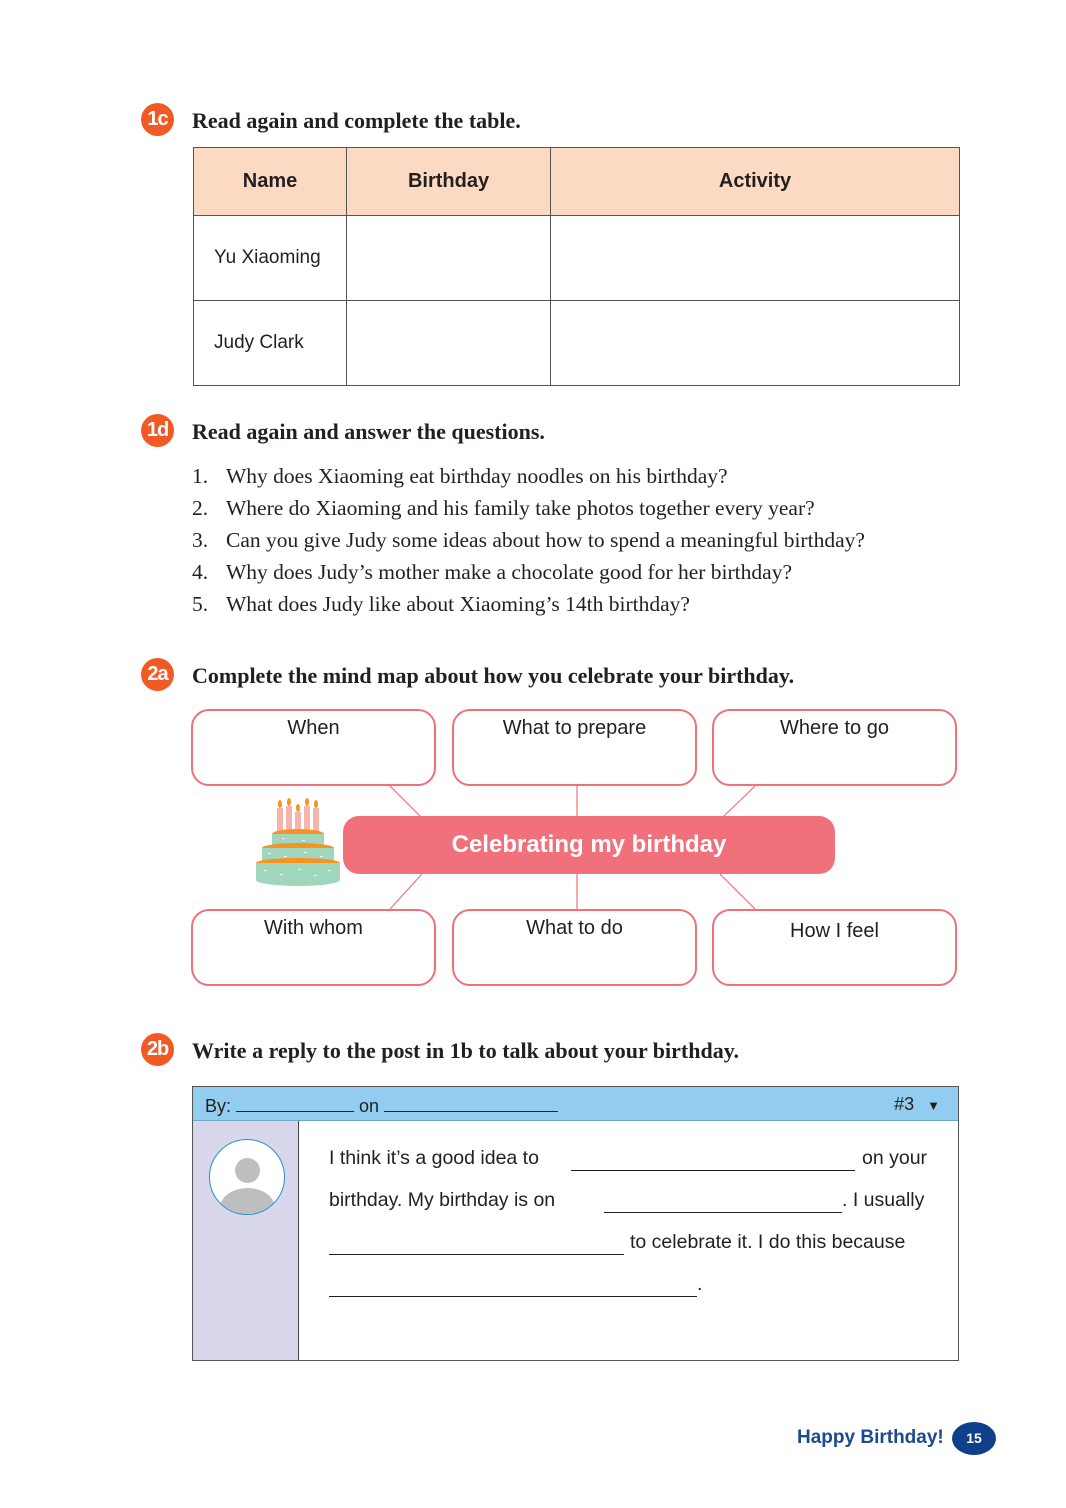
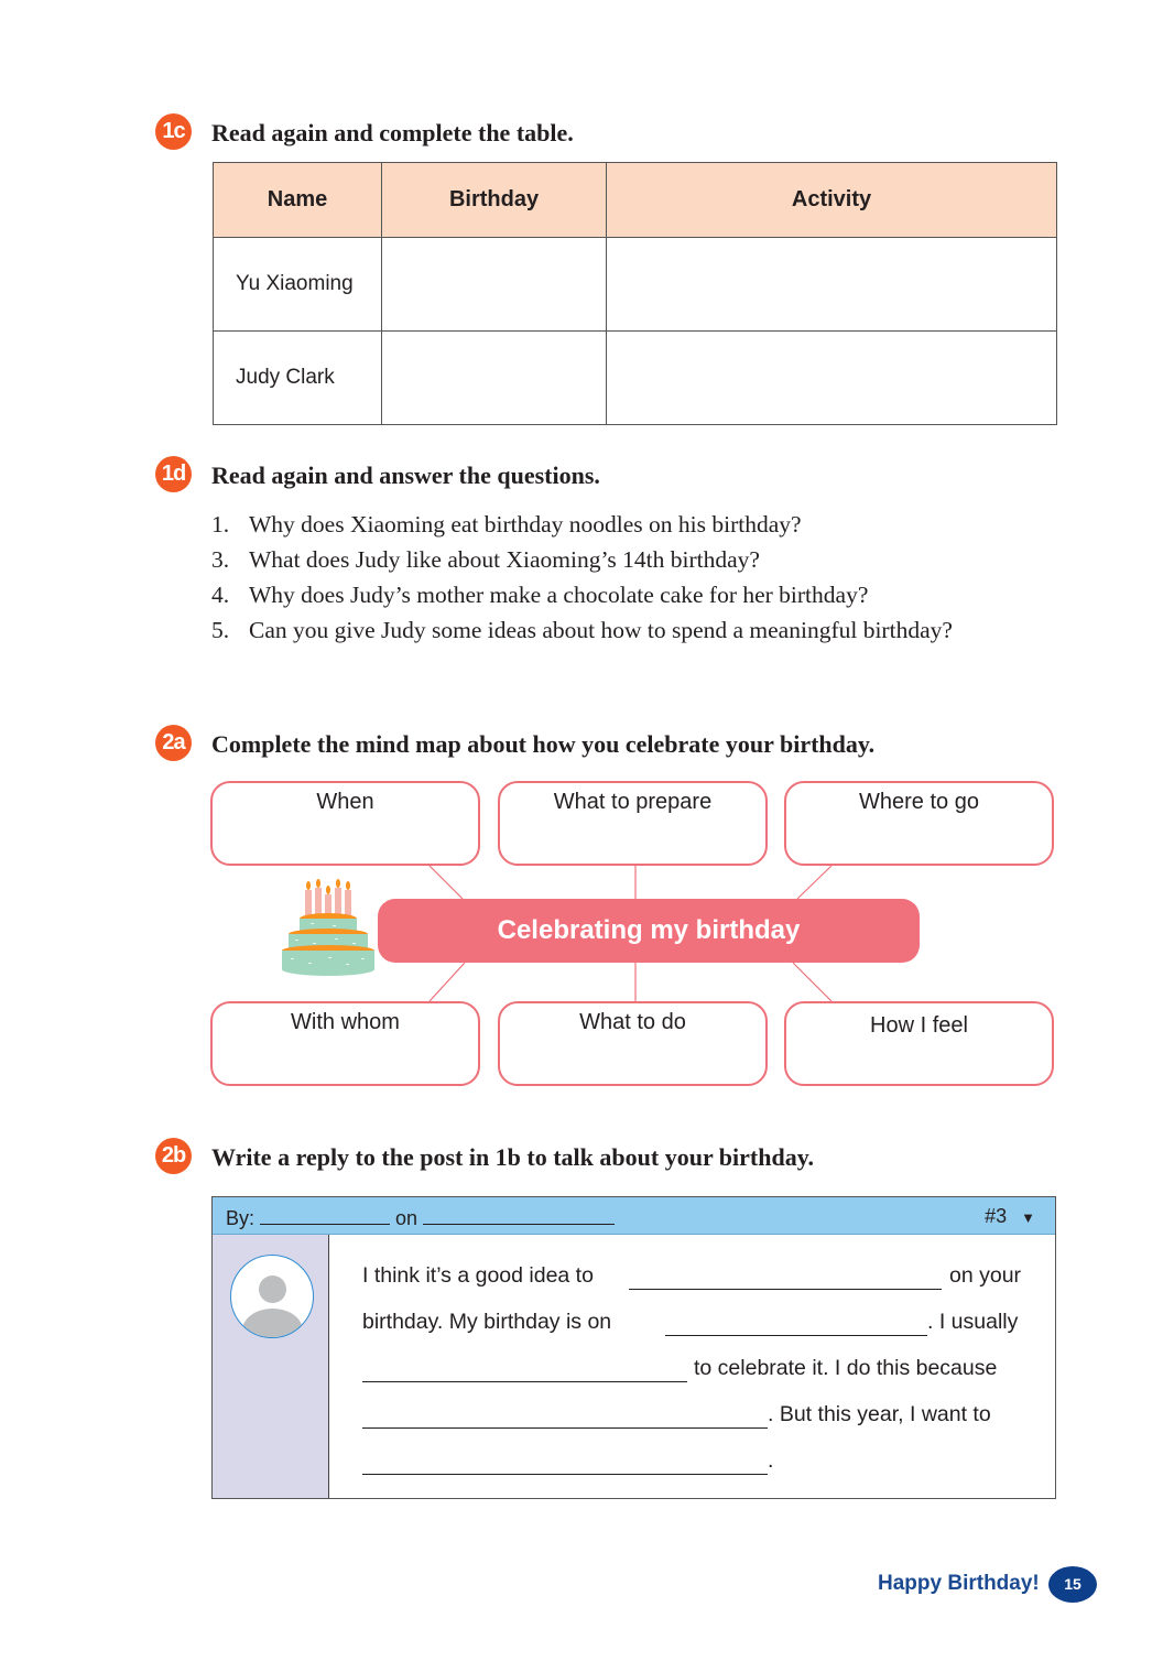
  1c
  Read again and complete the table.
  Name	Birthday	Activity
  Yu Xiaoming
  Judy Clark
  1d
  Read again and answer the questions.
  1. Why does Xiaoming eat birthday noodles on his birthday?
- 2. Where do Xiaoming and his family take photos together every year?
- 3. Can you give Judy some ideas about how to spend a meaningful birthday?
+ 3. What does Judy like about Xiaoming’s 14th birthday?
- 4. Why does Judy’s mother make a chocolate good for her birthday?
+ 4. Why does Judy’s mother make a chocolate cake for her birthday?
- 5. What does Judy like about Xiaoming’s 14th birthday?
+ 5. Can you give Judy some ideas about how to spend a meaningful birthday?
  2a
  Complete the mind map about how you celebrate your birthday.
  When
  What to prepare
  Where to go
  Celebrating my birthday
  With whom
  What to do
  How I feel
  2b
  Write a reply to the post in 1b to talk about your birthday.
  By: on
  #3 ▼
  I think it’s a good idea to
  on your
  birthday. My birthday is on
  . I usually
  to celebrate it. I do this because
+ . But this year, I want to
  .
  Happy Birthday!
  15
